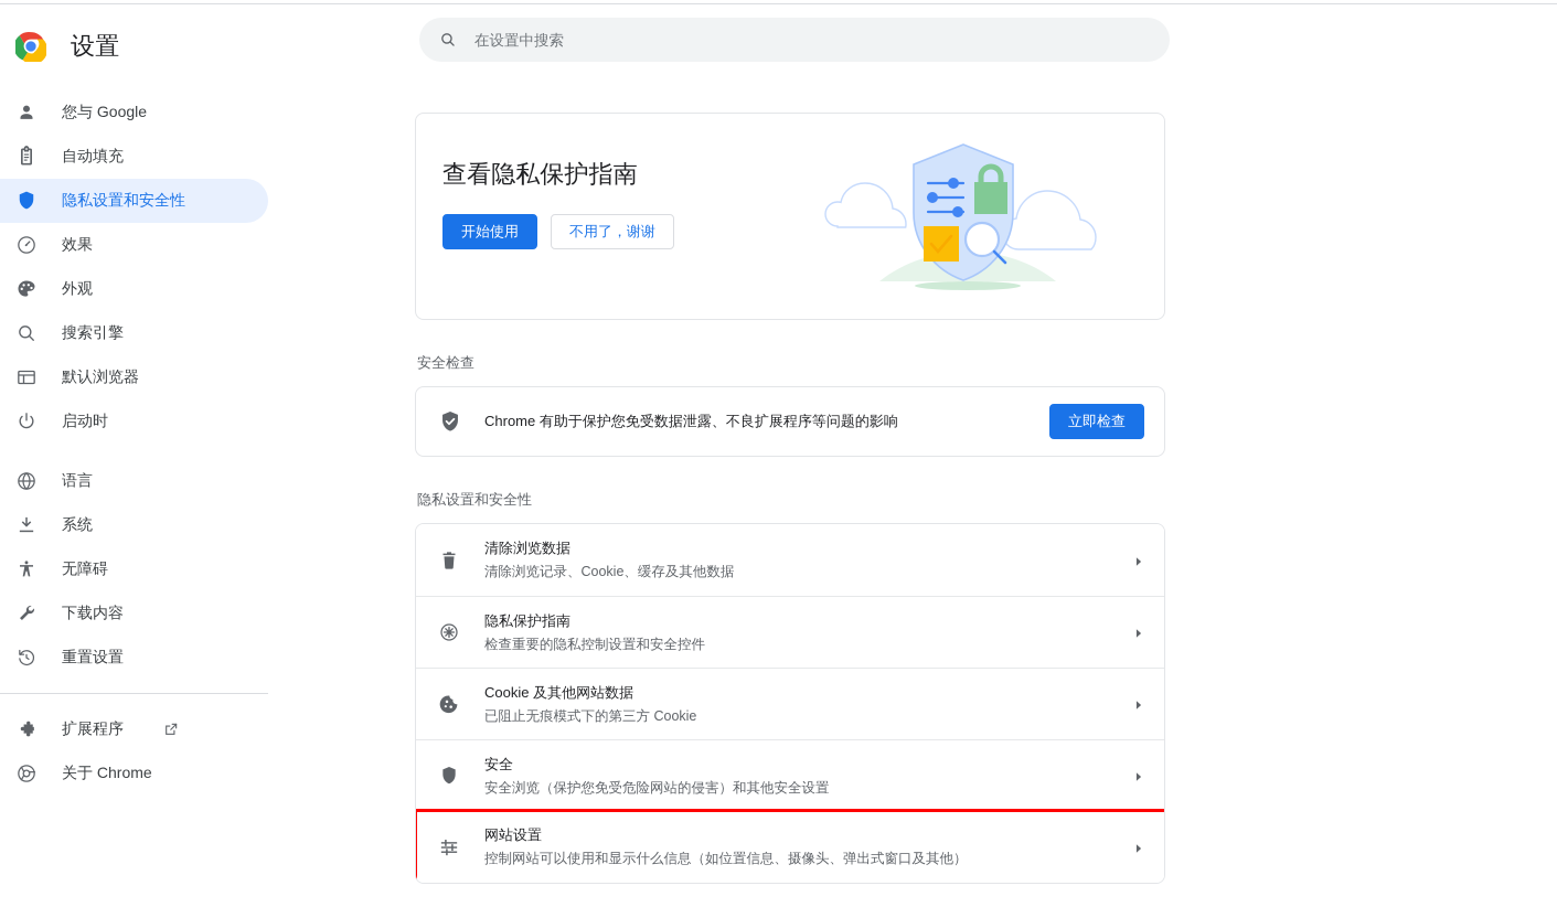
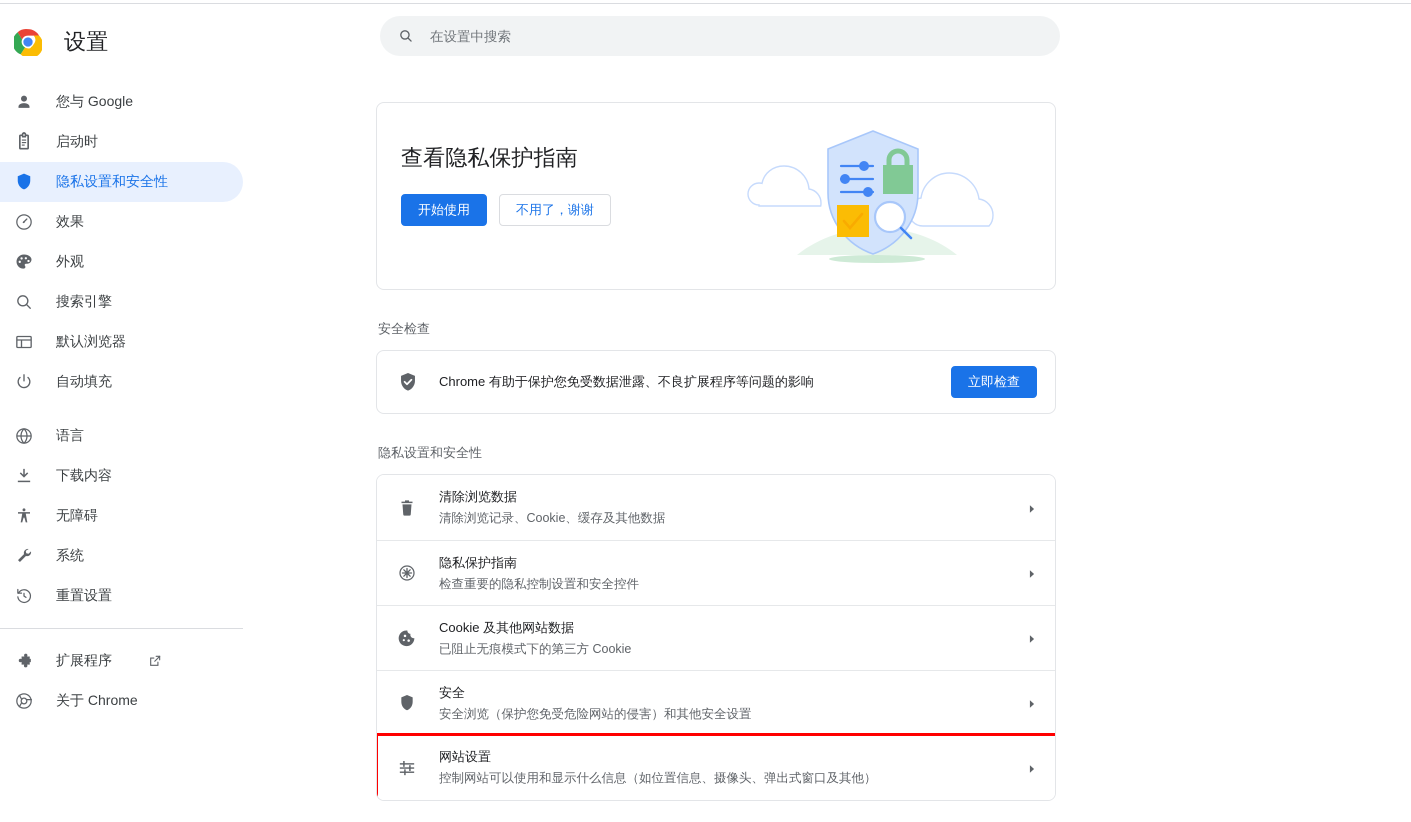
  设置
  您与 Google
- 自动填充
+ 启动时
  隐私设置和安全性
  效果
  外观
  搜索引擎
  默认浏览器
- 启动时
+ 自动填充
  语言
- 系统
+ 下载内容
  无障碍
- 下载内容
+ 系统
  重置设置
  扩展程序
  关于 Chrome
  在设置中搜索
  查看隐私保护指南
  开始使用
  不用了，谢谢
  安全检查
  Chrome 有助于保护您免受数据泄露、不良扩展程序等问题的影响
  立即检查
  隐私设置和安全性
  清除浏览数据
  清除浏览记录、Cookie、缓存及其他数据
  隐私保护指南
  检查重要的隐私控制设置和安全控件
  Cookie 及其他网站数据
  已阻止无痕模式下的第三方 Cookie
  安全
  安全浏览（保护您免受危险网站的侵害）和其他安全设置
  网站设置
  控制网站可以使用和显示什么信息（如位置信息、摄像头、弹出式窗口及其他）
